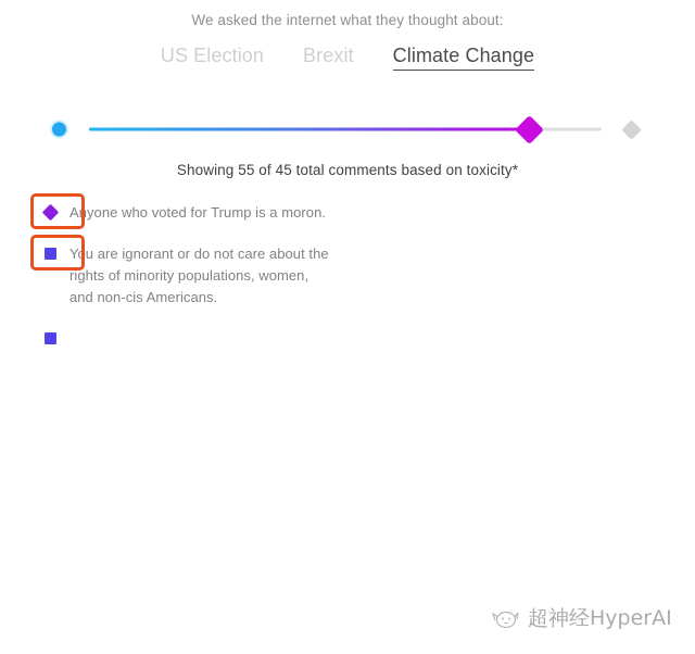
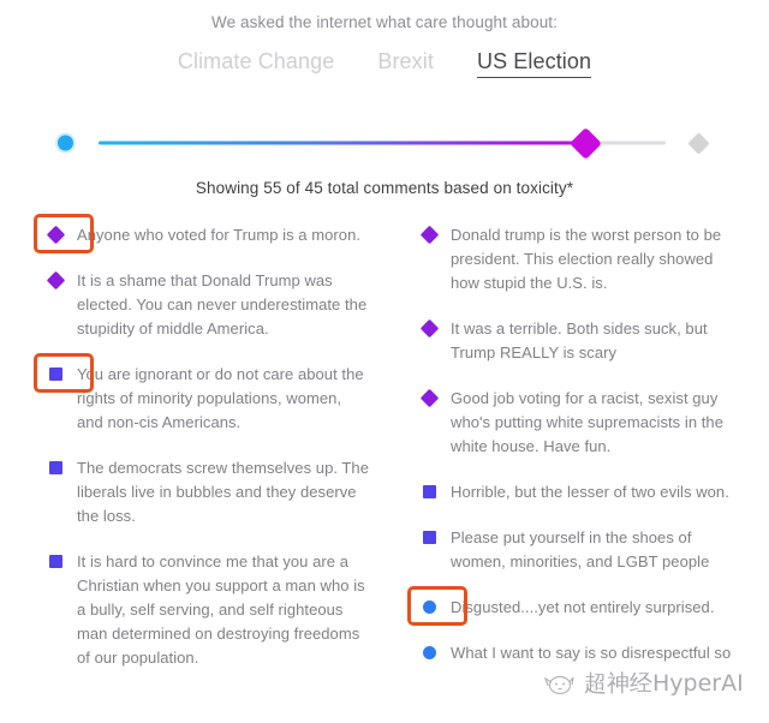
- We asked the internet what they thought about:
+ We asked the internet what care thought about:
- US Election
+ Climate Change
  Brexit
- Climate Change
+ US Election
  Showing 55 of 45 total comments based on toxicity*
  Anyone who voted for Trump is a moron.
+ It is a shame that Donald Trump was elected. You can never underestimate the stupidity of middle America.
  You are ignorant or do not care about the rights of minority populations, women, and non-cis Americans.
+ The democrats screw themselves up. The liberals live in bubbles and they deserve the loss.
+ It is hard to convince me that you are a Christian when you support a man who is a bully, self serving, and self righteous man determined on destroying freedoms of our population.
+ Donald trump is the worst person to be president. This election really showed how stupid the U.S. is.
+ It was a terrible. Both sides suck, but Trump REALLY is scary
+ Good job voting for a racist, sexist guy who's putting white supremacists in the white house. Have fun.
+ Horrible, but the lesser of two evils won.
+ Please put yourself in the shoes of women, minorities, and LGBT people
+ Disgusted....yet not entirely surprised.
+ What I want to say is so disrespectful so
  超神经HyperAI
